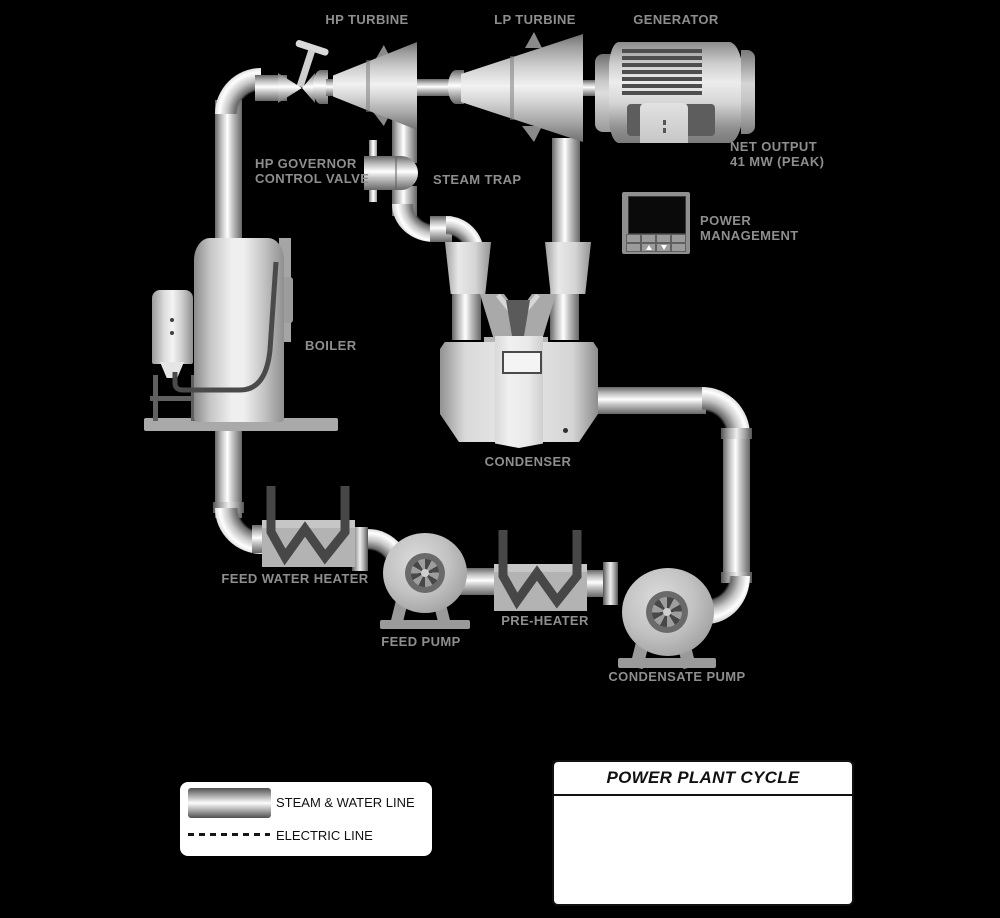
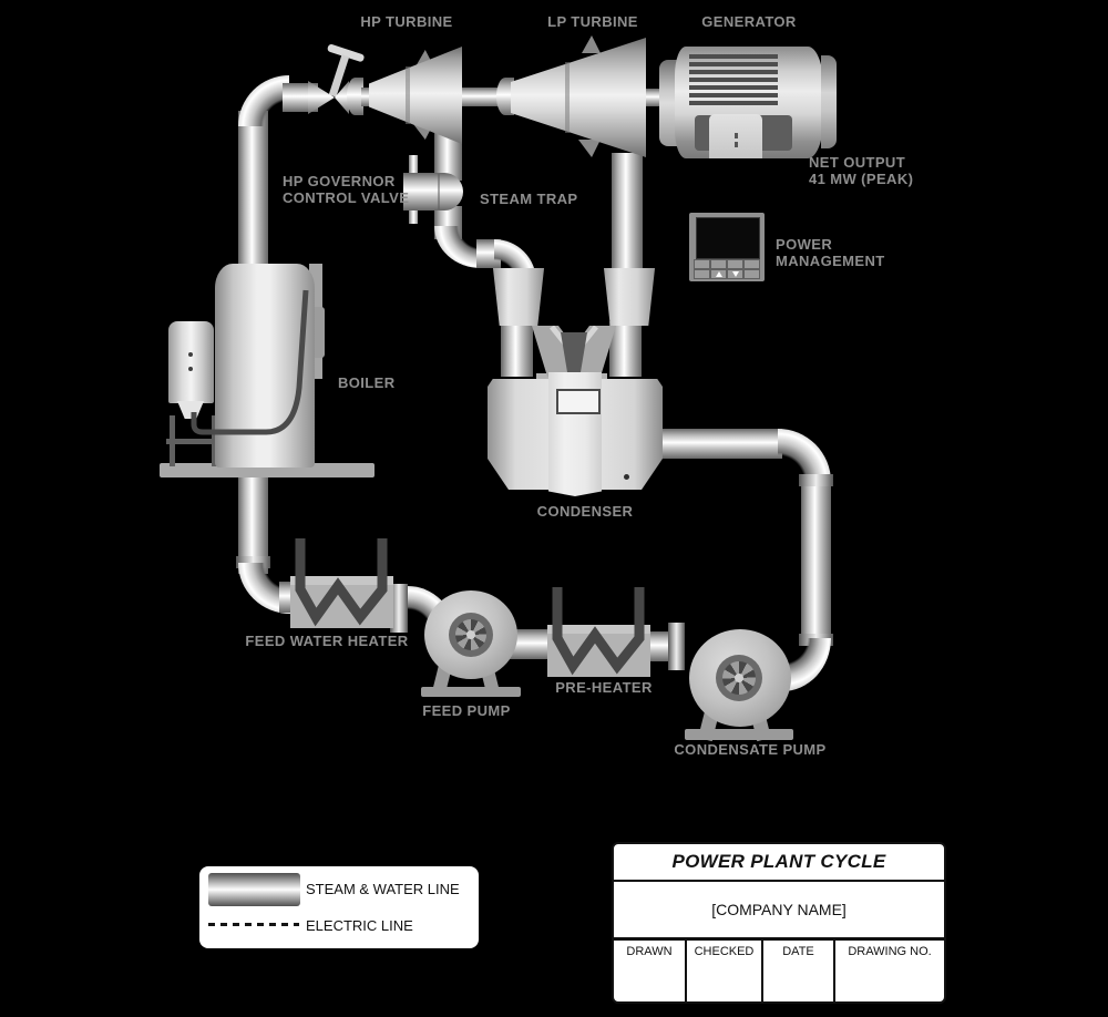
  HP TURBINE
  LP TURBINE
  GENERATOR
  NET OUTPUT
  41 MW (PEAK)
  HP GOVERNOR
  CONTROL VALVE
  STEAM TRAP
  POWER
  MANAGEMENT
  BOILER
  CONDENSER
  FEED WATER HEATER
  FEED PUMP
  PRE-HEATER
  CONDENSATE PUMP
  STEAM & WATER LINE
  ELECTRIC LINE
  POWER PLANT CYCLE
+ [COMPANY NAME]
+ DRAWN
+ CHECKED
+ DATE
+ DRAWING NO.
